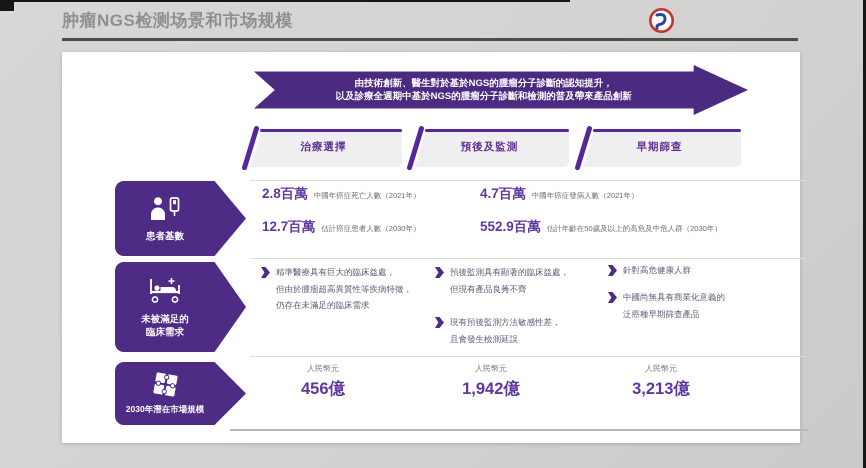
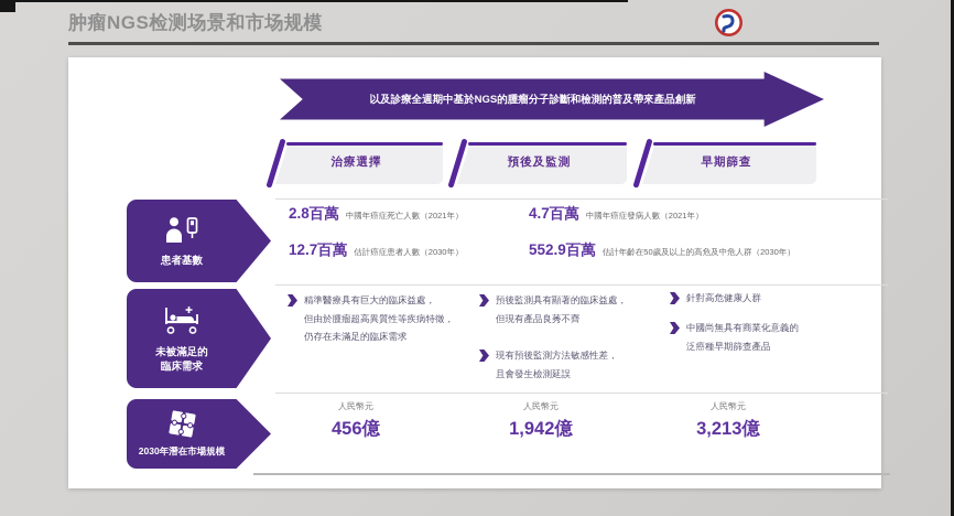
  肿瘤NGS检测场景和市场规模
- 由技術創新、醫生對於基於NGS的腫瘤分子診斷的認知提升，
  以及診療全週期中基於NGS的腫瘤分子診斷和檢測的普及帶來產品創新
  治療選擇
  預後及監測
  早期篩查
  患者基數
  未被滿足的
  臨床需求
  2030年潛在市場規模
  2.8百萬
  中國年癌症死亡人數（2021年）
  12.7百萬
  估計癌症患者人數（2030年）
  4.7百萬
  中國年癌症發病人數（2021年）
  552.9百萬
  估計年齡在50歲及以上的高危及中危人群（2030年）
  精準醫療具有巨大的臨床益處，
  但由於腫瘤超高異質性等疾病特徵，
  仍存在未滿足的臨床需求
  預後監測具有顯著的臨床益處，
  但現有產品良莠不齊
  現有預後監測方法敏感性差，
  且會發生檢測延誤
  針對高危健康人群
  中國尚無具有商業化意義的
  泛癌種早期篩查產品
  人民幣元
  456億
  人民幣元
  1,942億
  人民幣元
  3,213億
